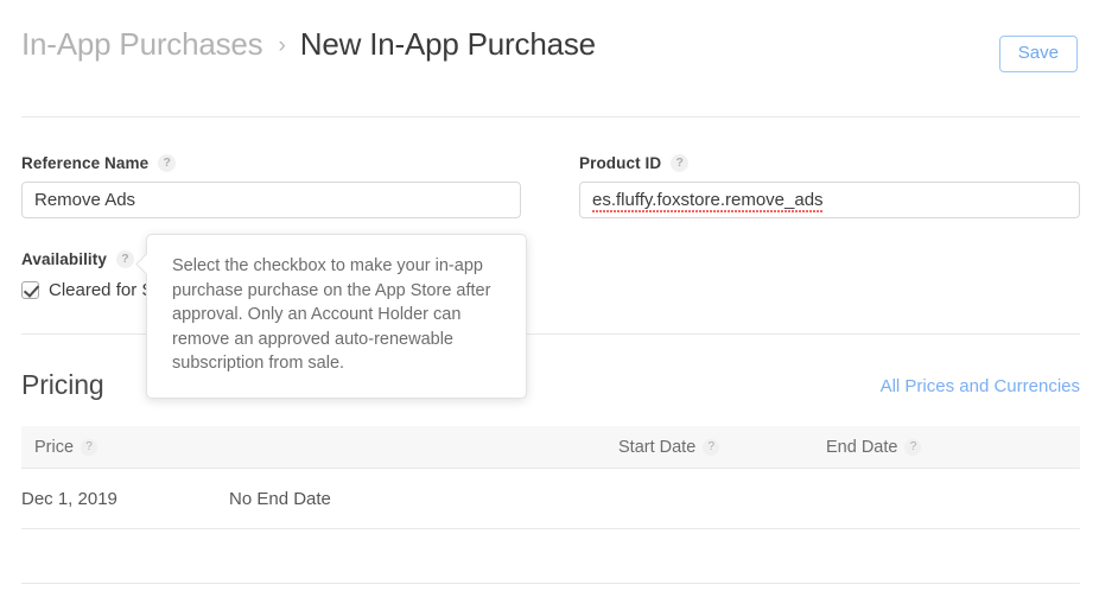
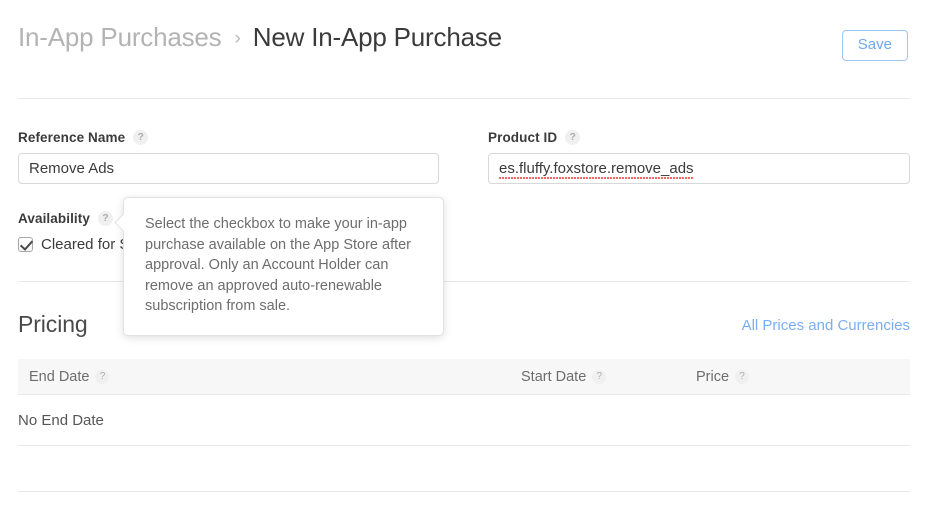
  In-App Purchases
  ›
  New In-App Purchase
  Save
  Reference Name
  ?
  Remove Ads
  Product ID
  ?
  es.fluffy.foxstore.remove_ads
  Availability
  ?
  Cleared for
- Select the checkbox to make your in-app purchase purchase on the App Store after approval. Only an Account Holder can remove an approved auto-renewable subscription from sale.
+ Select the checkbox to make your in-app purchase available on the App Store after approval. Only an Account Holder can remove an approved auto-renewable subscription from sale.
  Pricing
  All Prices and Currencies
- Price
+ End Date
  ?
  Start Date
  ?
- End Date
+ Price
  ?
- Dec 1, 2019
  No End Date
